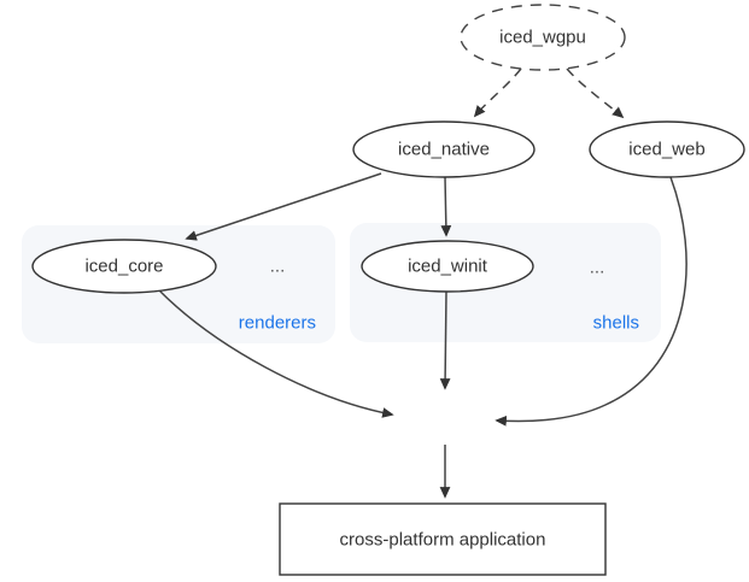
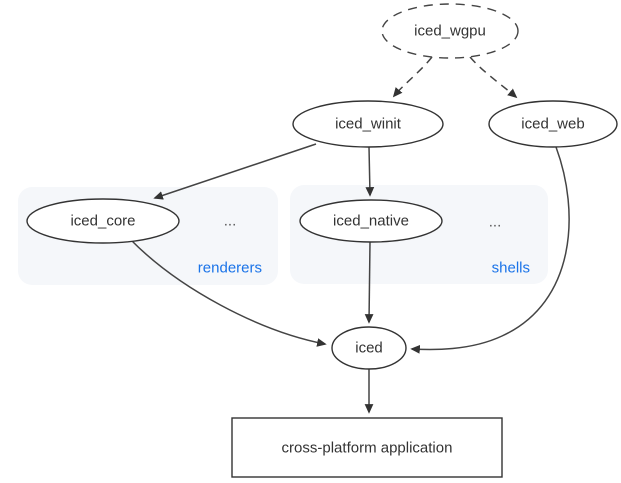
  iced_wgpu
- iced_native
+ iced_winit
  iced_web
  iced_core
- iced_winit
+ iced_native
+ iced
  cross-platform application
  ...
  renderers
  ...
  shells
